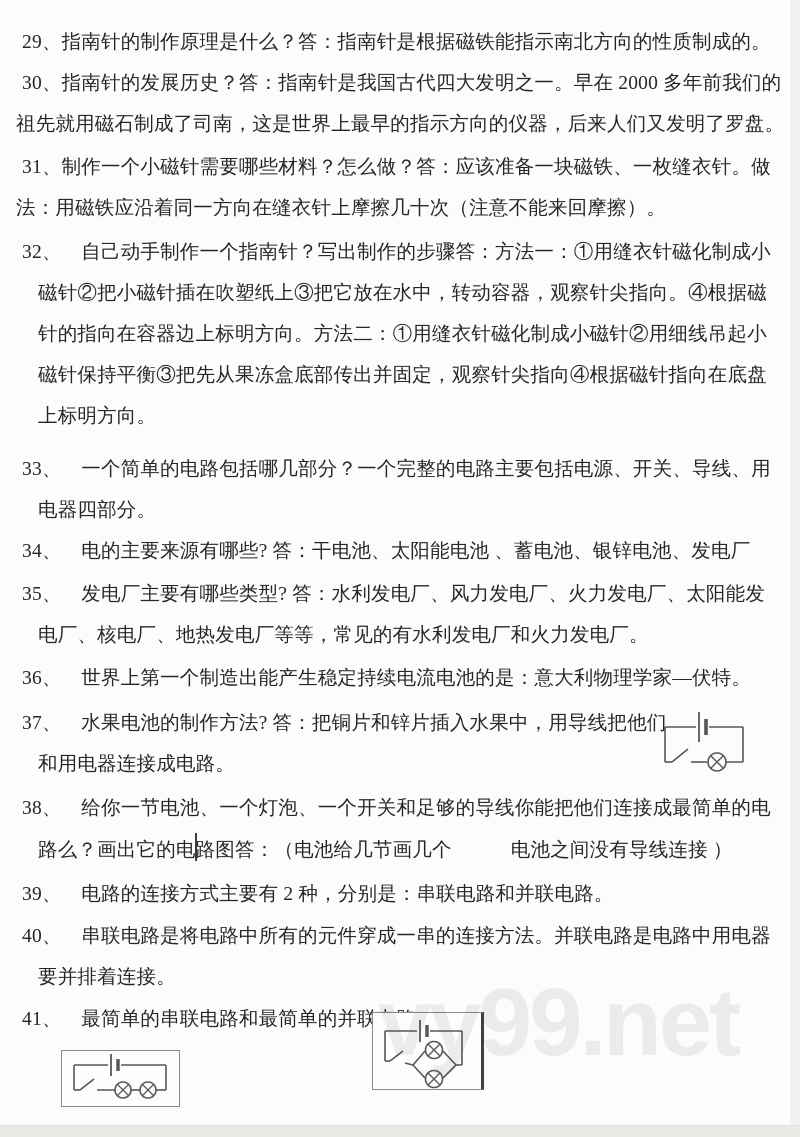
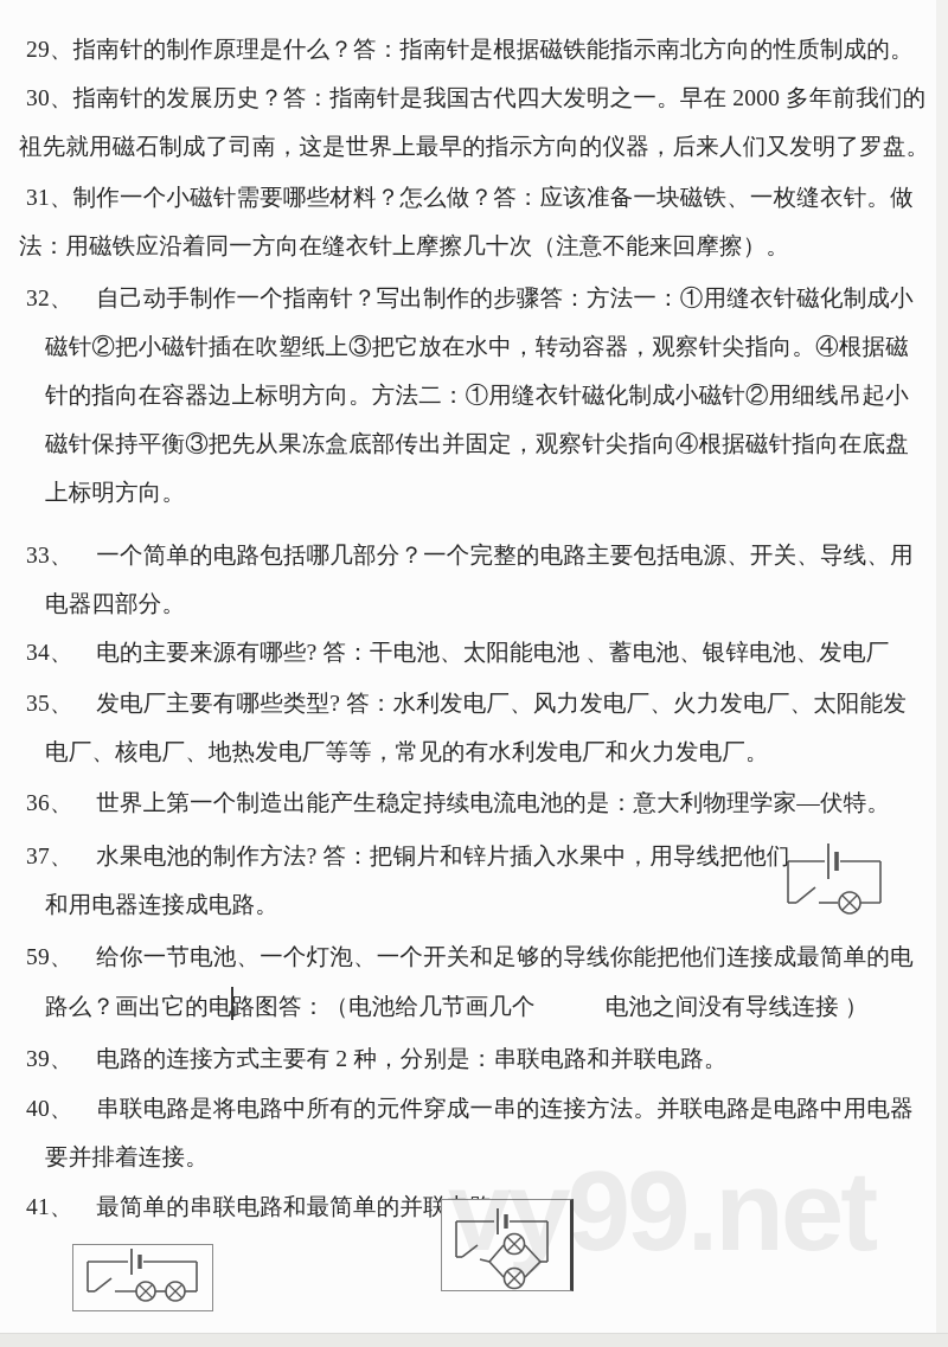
  29、指南针的制作原理是什么？答：指南针是根据磁铁能指示南北方向的性质制成的。
  30、指南针的发展历史？答：指南针是我国古代四大发明之一。早在 2000 多年前我们的
  祖先就用磁石制成了司南，这是世界上最早的指示方向的仪器，后来人们又发明了罗盘。
  31、制作一个小磁针需要哪些材料？怎么做？答：应该准备一块磁铁、一枚缝衣针。做
  法：用磁铁应沿着同一方向在缝衣针上摩擦几十次（注意不能来回摩擦）。
  32、 自己动手制作一个指南针？写出制作的步骤答：方法一：①用缝衣针磁化制成小
  磁针②把小磁针插在吹塑纸上③把它放在水中，转动容器，观察针尖指向。④根据磁
  针的指向在容器边上标明方向。方法二：①用缝衣针磁化制成小磁针②用细线吊起小
  磁针保持平衡③把先从果冻盒底部传出并固定，观察针尖指向④根据磁针指向在底盘
  上标明方向。
  33、 一个简单的电路包括哪几部分？一个完整的电路主要包括电源、开关、导线、用
  电器四部分。
  34、 电的主要来源有哪些? 答：干电池、太阳能电池 、蓄电池、银锌电池、发电厂
  35、 发电厂主要有哪些类型? 答：水利发电厂、风力发电厂、火力发电厂、太阳能发
  电厂、核电厂、地热发电厂等等，常见的有水利发电厂和火力发电厂。
  36、 世界上第一个制造出能产生稳定持续电流电池的是：意大利物理学家—伏特。
  37、 水果电池的制作方法? 答：把铜片和锌片插入水果中，用导线把他们
  和用电器连接成电路。
- 38、 给你一节电池、一个灯泡、一个开关和足够的导线你能把他们连接成最简单的电
+ 59、 给你一节电池、一个灯泡、一个开关和足够的导线你能把他们连接成最简单的电
  路么？画出它的电路图答：（电池给几节画几个 电池之间没有导线连接 ）
  39、 电路的连接方式主要有 2 种，分别是：串联电路和并联电路。
  40、 串联电路是将电路中所有的元件穿成一串的连接方法。并联电路是电路中用电器
  要并排着连接。
  41、 最简单的串联电路和最简单的并联
  vy99.net
